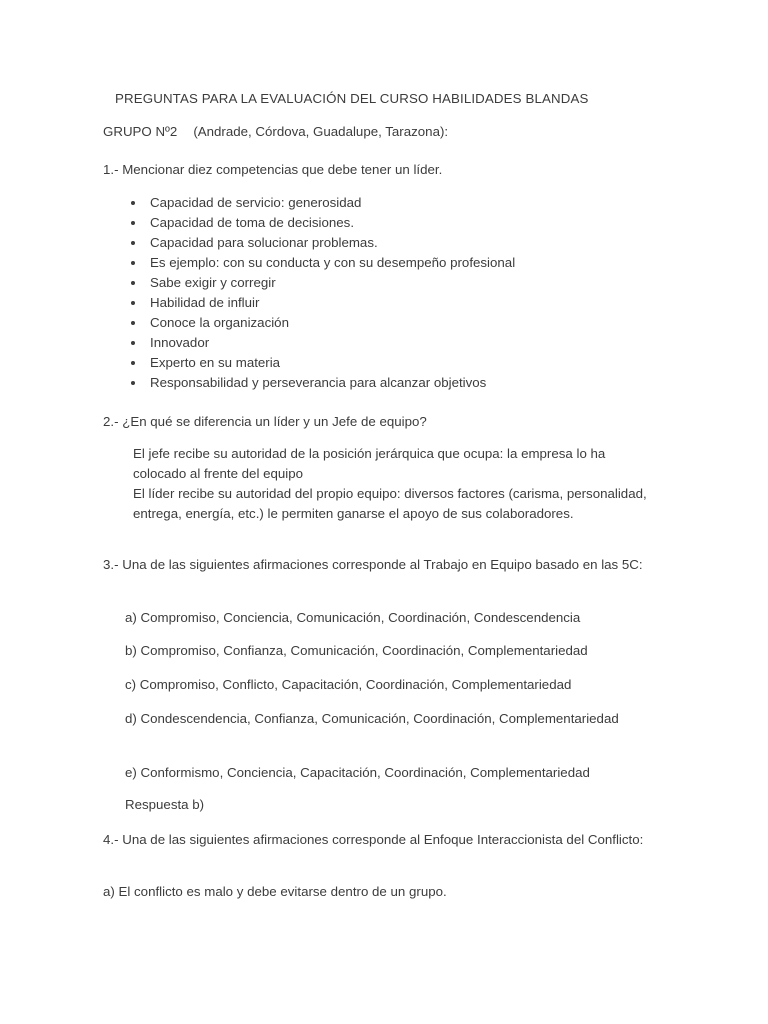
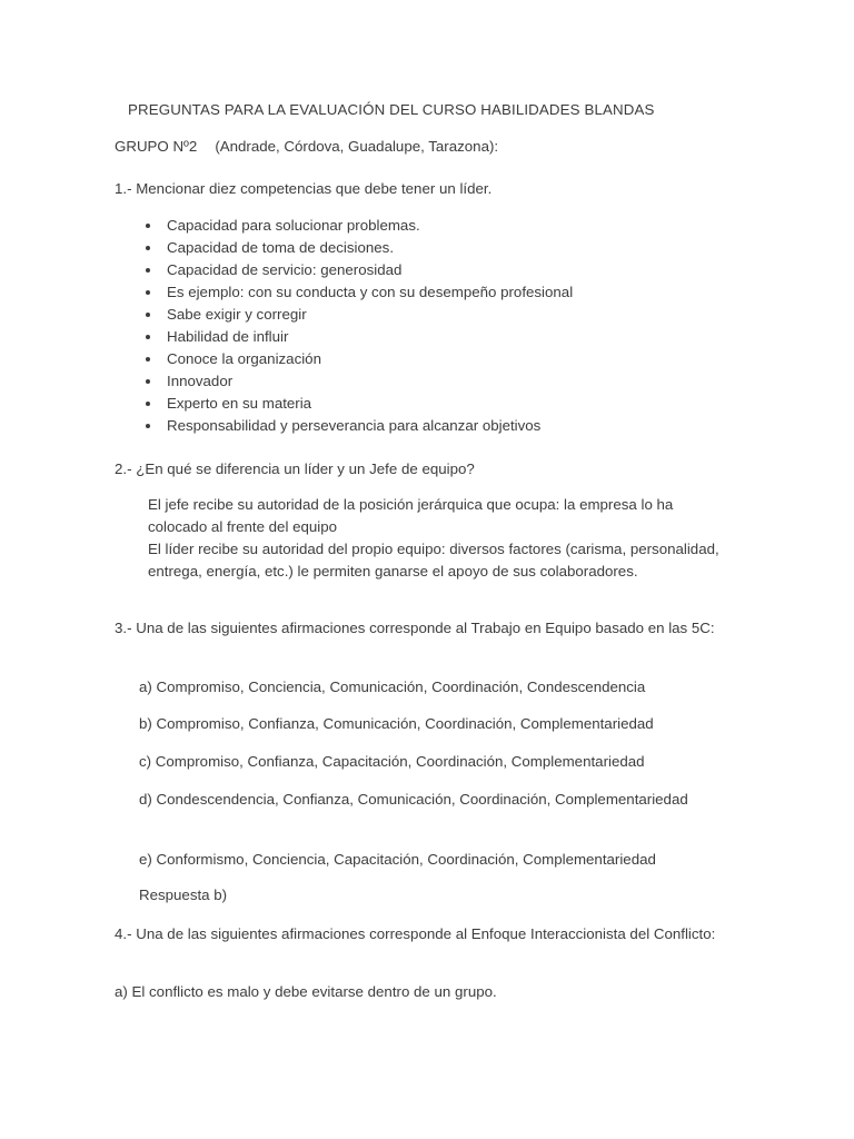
  PREGUNTAS PARA LA EVALUACIÓN DEL CURSO HABILIDADES BLANDAS
  GRUPO Nº2 (Andrade, Córdova, Guadalupe, Tarazona):
  1.- Mencionar diez competencias que debe tener un líder.
- Capacidad de servicio: generosidad
+ Capacidad para solucionar problemas.
  Capacidad de toma de decisiones.
- Capacidad para solucionar problemas.
+ Capacidad de servicio: generosidad
  Es ejemplo: con su conducta y con su desempeño profesional
  Sabe exigir y corregir
  Habilidad de influir
  Conoce la organización
  Innovador
  Experto en su materia
  Responsabilidad y perseverancia para alcanzar objetivos
  2.- ¿En qué se diferencia un líder y un Jefe de equipo?
  El jefe recibe su autoridad de la posición jerárquica que ocupa: la empresa lo ha colocado al frente del equipo
  El líder recibe su autoridad del propio equipo: diversos factores (carisma, personalidad, entrega, energía, etc.) le permiten ganarse el apoyo de sus colaboradores.
  3.- Una de las siguientes afirmaciones corresponde al Trabajo en Equipo basado en las 5C:
  a) Compromiso, Conciencia, Comunicación, Coordinación, Condescendencia
  b) Compromiso, Confianza, Comunicación, Coordinación, Complementariedad
- c) Compromiso, Conflicto, Capacitación, Coordinación, Complementariedad
+ c) Compromiso, Confianza, Capacitación, Coordinación, Complementariedad
  d) Condescendencia, Confianza, Comunicación, Coordinación, Complementariedad
  e) Conformismo, Conciencia, Capacitación, Coordinación, Complementariedad
  Respuesta b)
  4.- Una de las siguientes afirmaciones corresponde al Enfoque Interaccionista del Conflicto:
  a) El conflicto es malo y debe evitarse dentro de un grupo.
